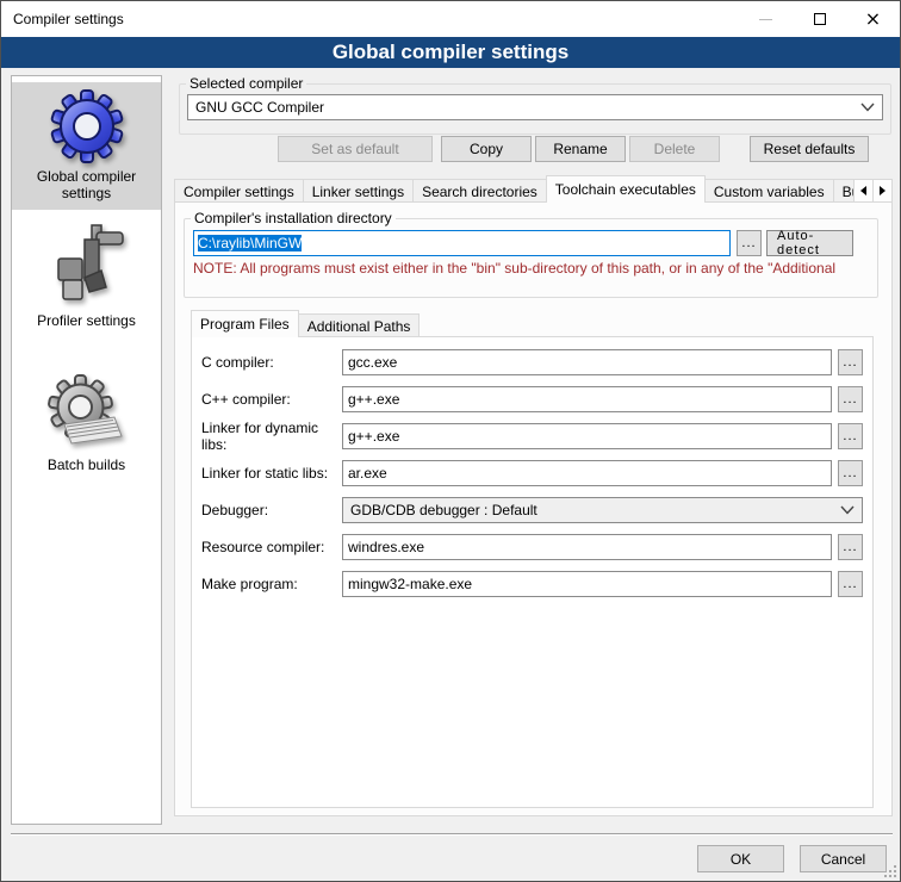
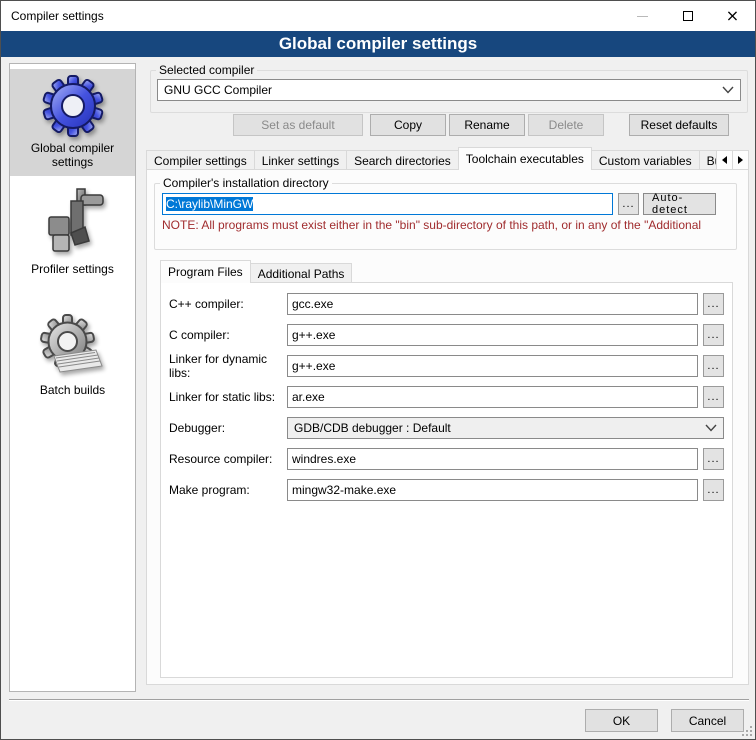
  Compiler settings
  ×
  Global compiler settings
  Global compiler settings
  Profiler settings
  Batch builds
  Selected compiler
  GNU GCC Compiler
  Set as default
  Copy
  Rename
  Delete
  Reset defaults
  Compiler settings
  Linker settings
  Search directories
  Toolchain executables
  Custom variables
  Compiler's installation directory
  C:\raylib\MinGW
  ...
  Auto-detect
  NOTE: All programs must exist either in the "bin" sub-directory of this path, or in any of the "Additional
  Program Files
  Additional Paths
- C compiler:
+ C++ compiler:
  gcc.exe
  ...
- C++ compiler:
+ C compiler:
  g++.exe
  ...
  Linker for dynamic libs:
  g++.exe
  ...
  Linker for static libs:
  ar.exe
  ...
  Debugger:
  GDB/CDB debugger : Default
  Resource compiler:
  windres.exe
  ...
  Make program:
  mingw32-make.exe
  ...
  OK
  Cancel
